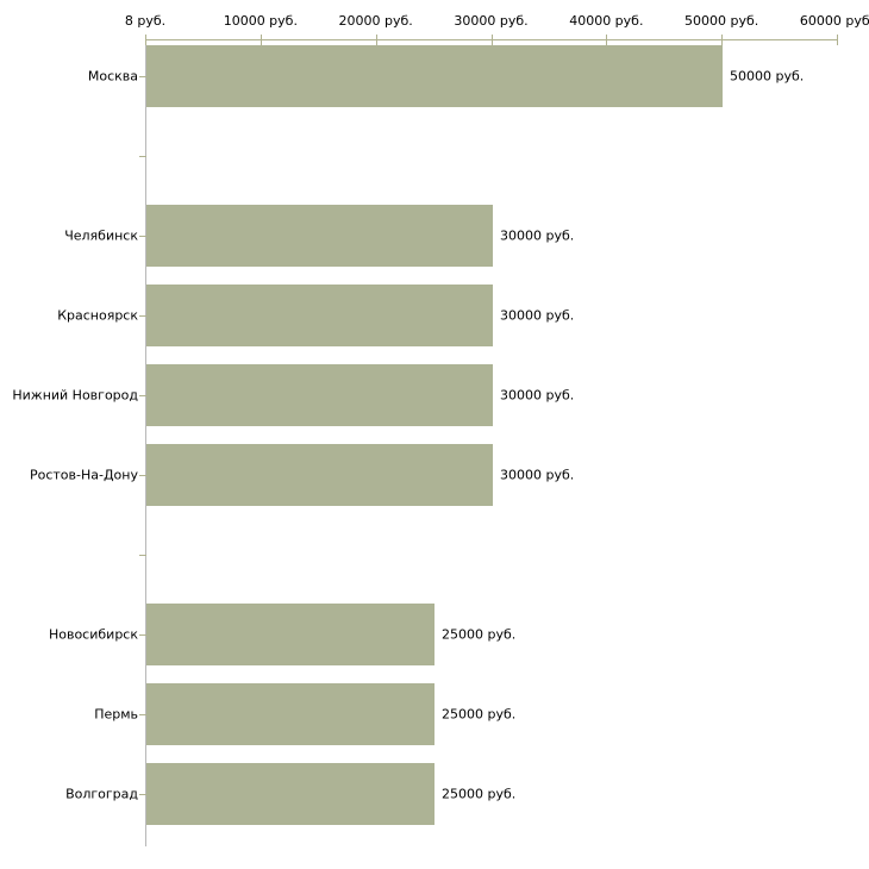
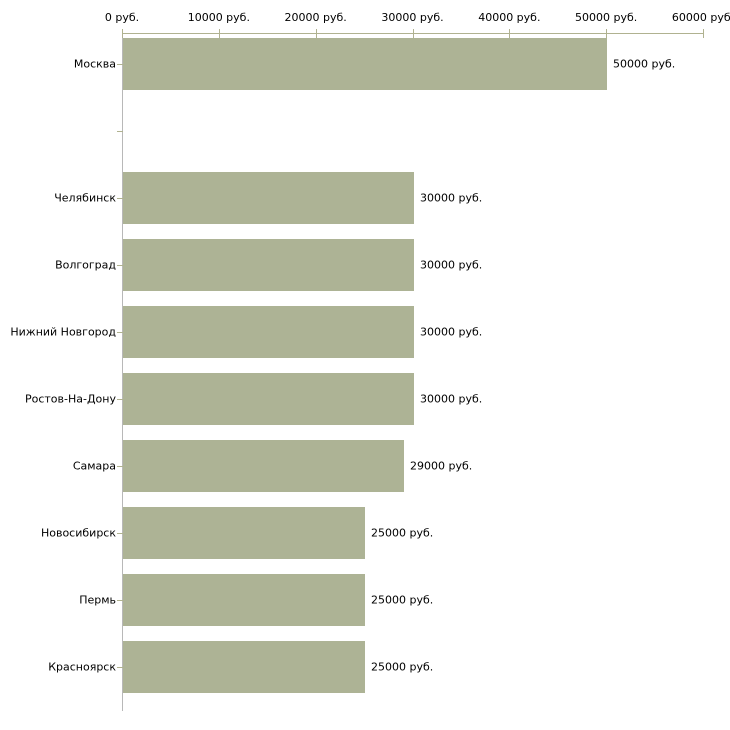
- 8 руб.
+ 0 руб.
  10000 руб.
  20000 руб.
  30000 руб.
  40000 руб.
  50000 руб.
  60000 руб
  50000 руб.
  Москва
  30000 руб.
  Челябинск
  30000 руб.
- Красноярск
+ Волгоград
  30000 руб.
  Нижний Новгород
  30000 руб.
  Ростов-На-Дону
+ 29000 руб.
+ Самара
  25000 руб.
  Новосибирск
  25000 руб.
  Пермь
  25000 руб.
- Волгоград
+ Красноярск
